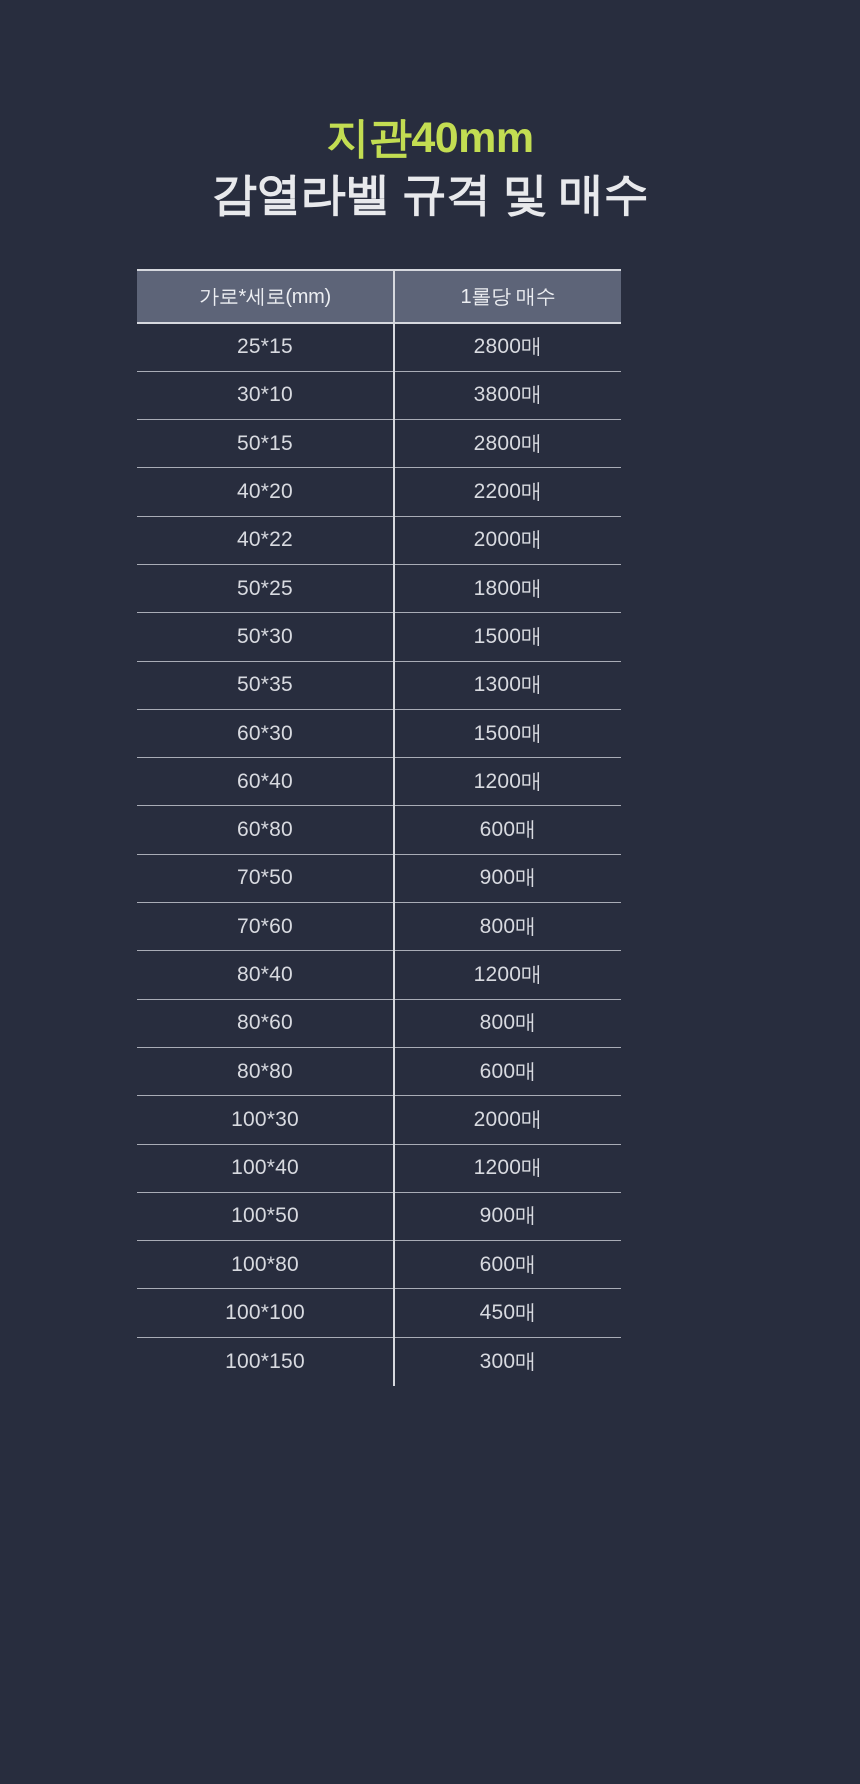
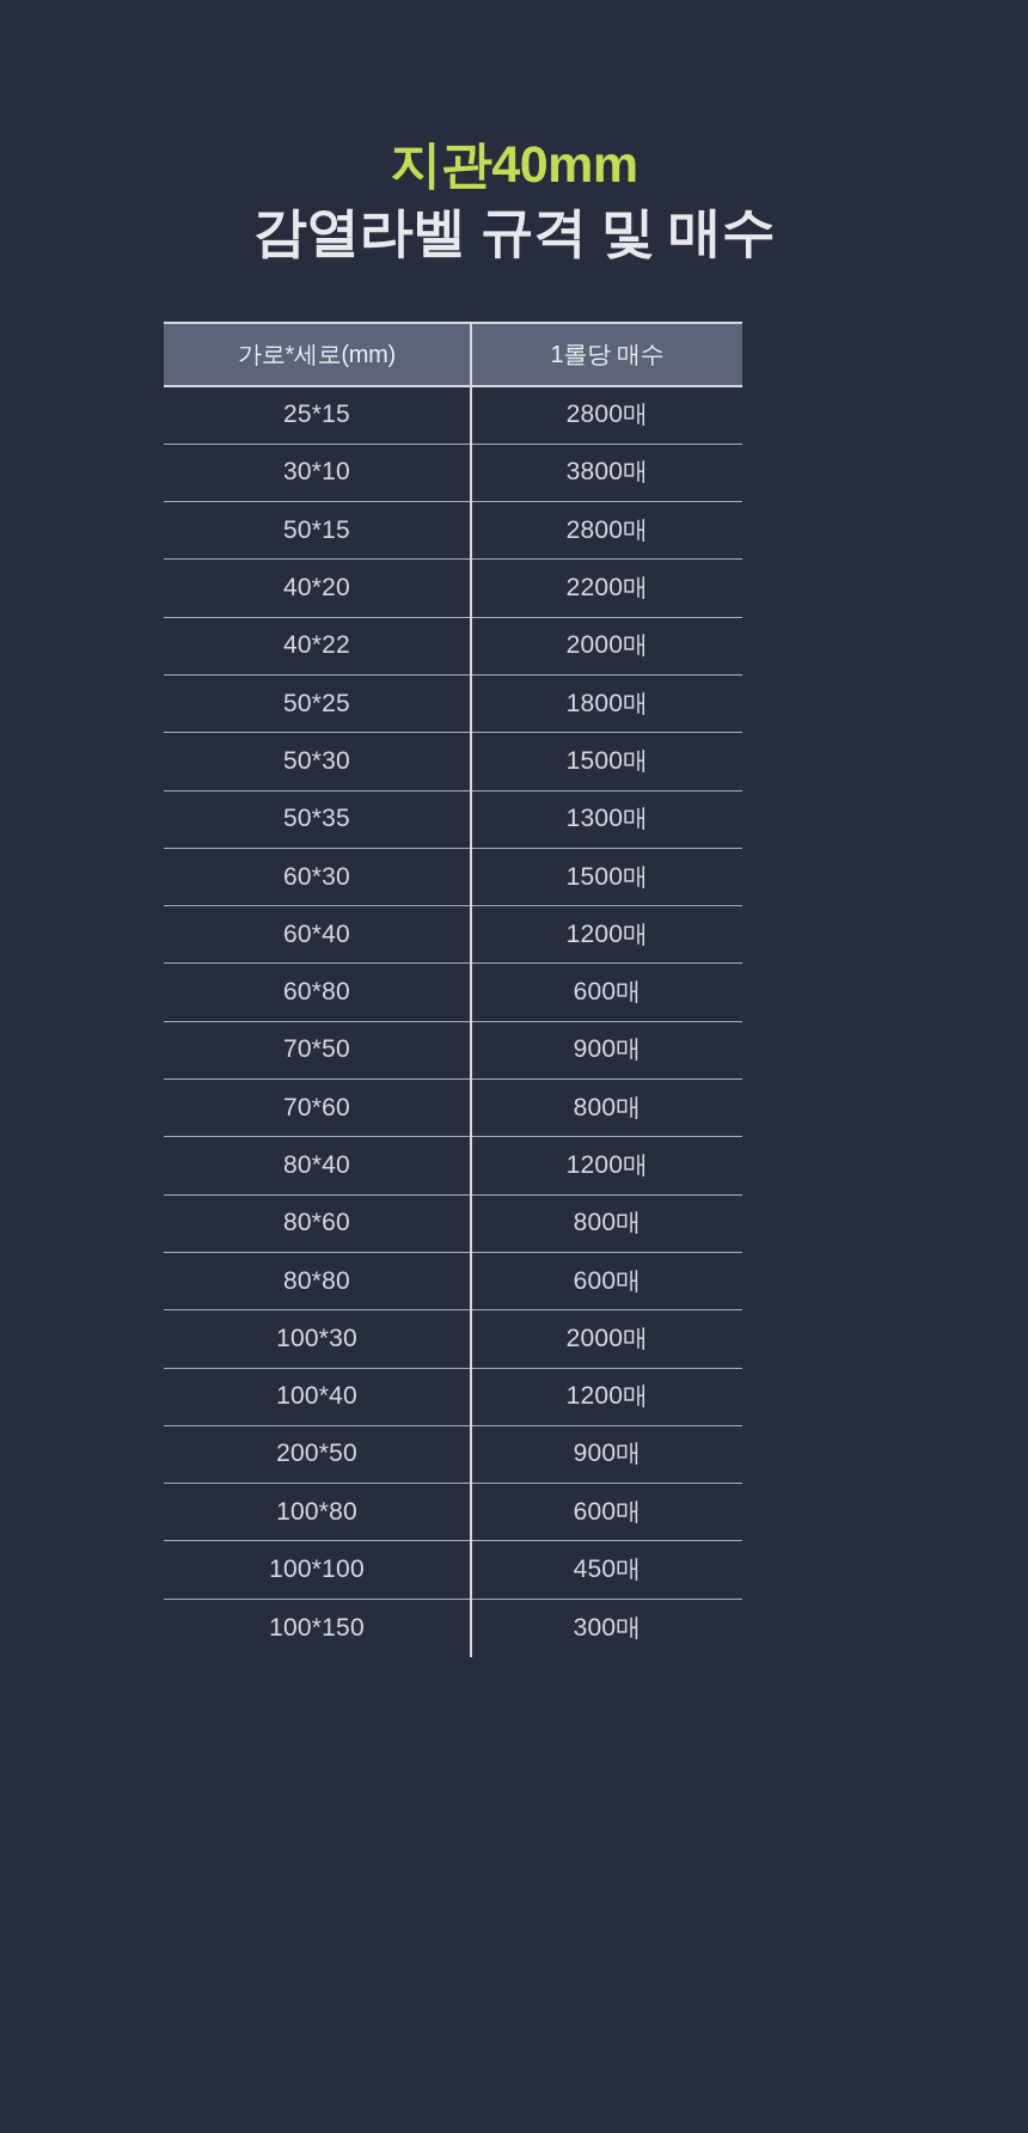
  지관40mm
  감열라벨 규격 및 매수
  가로*세로(mm)	1롤당 매수
  25*15	2800매
  30*10	3800매
  50*15	2800매
  40*20	2200매
  40*22	2000매
  50*25	1800매
  50*30	1500매
  50*35	1300매
  60*30	1500매
  60*40	1200매
  60*80	600매
  70*50	900매
  70*60	800매
  80*40	1200매
  80*60	800매
  80*80	600매
  100*30	2000매
  100*40	1200매
- 100*50	900매
+ 200*50	900매
  100*80	600매
  100*100	450매
  100*150	300매
